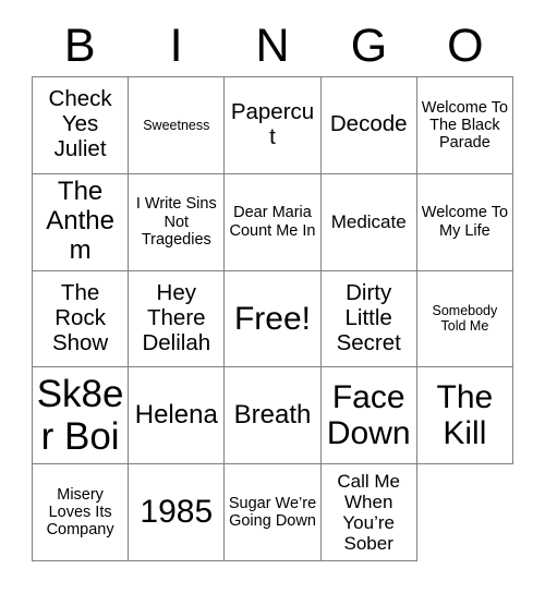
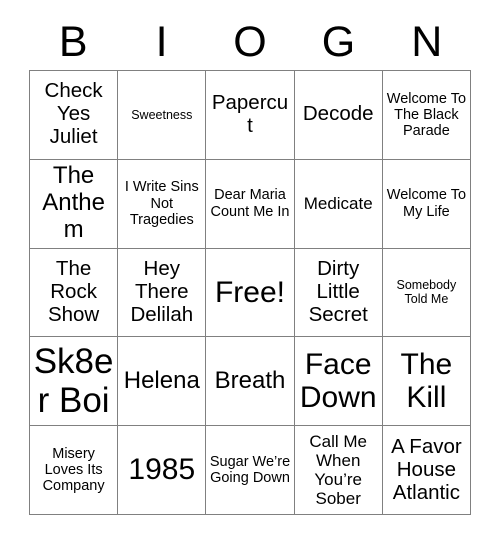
  B
  I
- N
+ O
  G
- O
+ N
  Check Yes Juliet
  Sweetness
  Papercut
  Decode
  Welcome To The Black Parade
  The Anthem
  I Write Sins Not Tragedies
  Dear Maria Count Me In
  Medicate
  Welcome To My Life
  The Rock Show
  Hey There Delilah
  Free!
  Dirty Little Secret
  Somebody Told Me
  Sk8er Boi
  Helena
  Breath
  Face Down
  The Kill
  Misery Loves Its Company
  1985
  Sugar We’re Going Down
  Call Me When You’re Sober
+ A Favor House Atlantic
